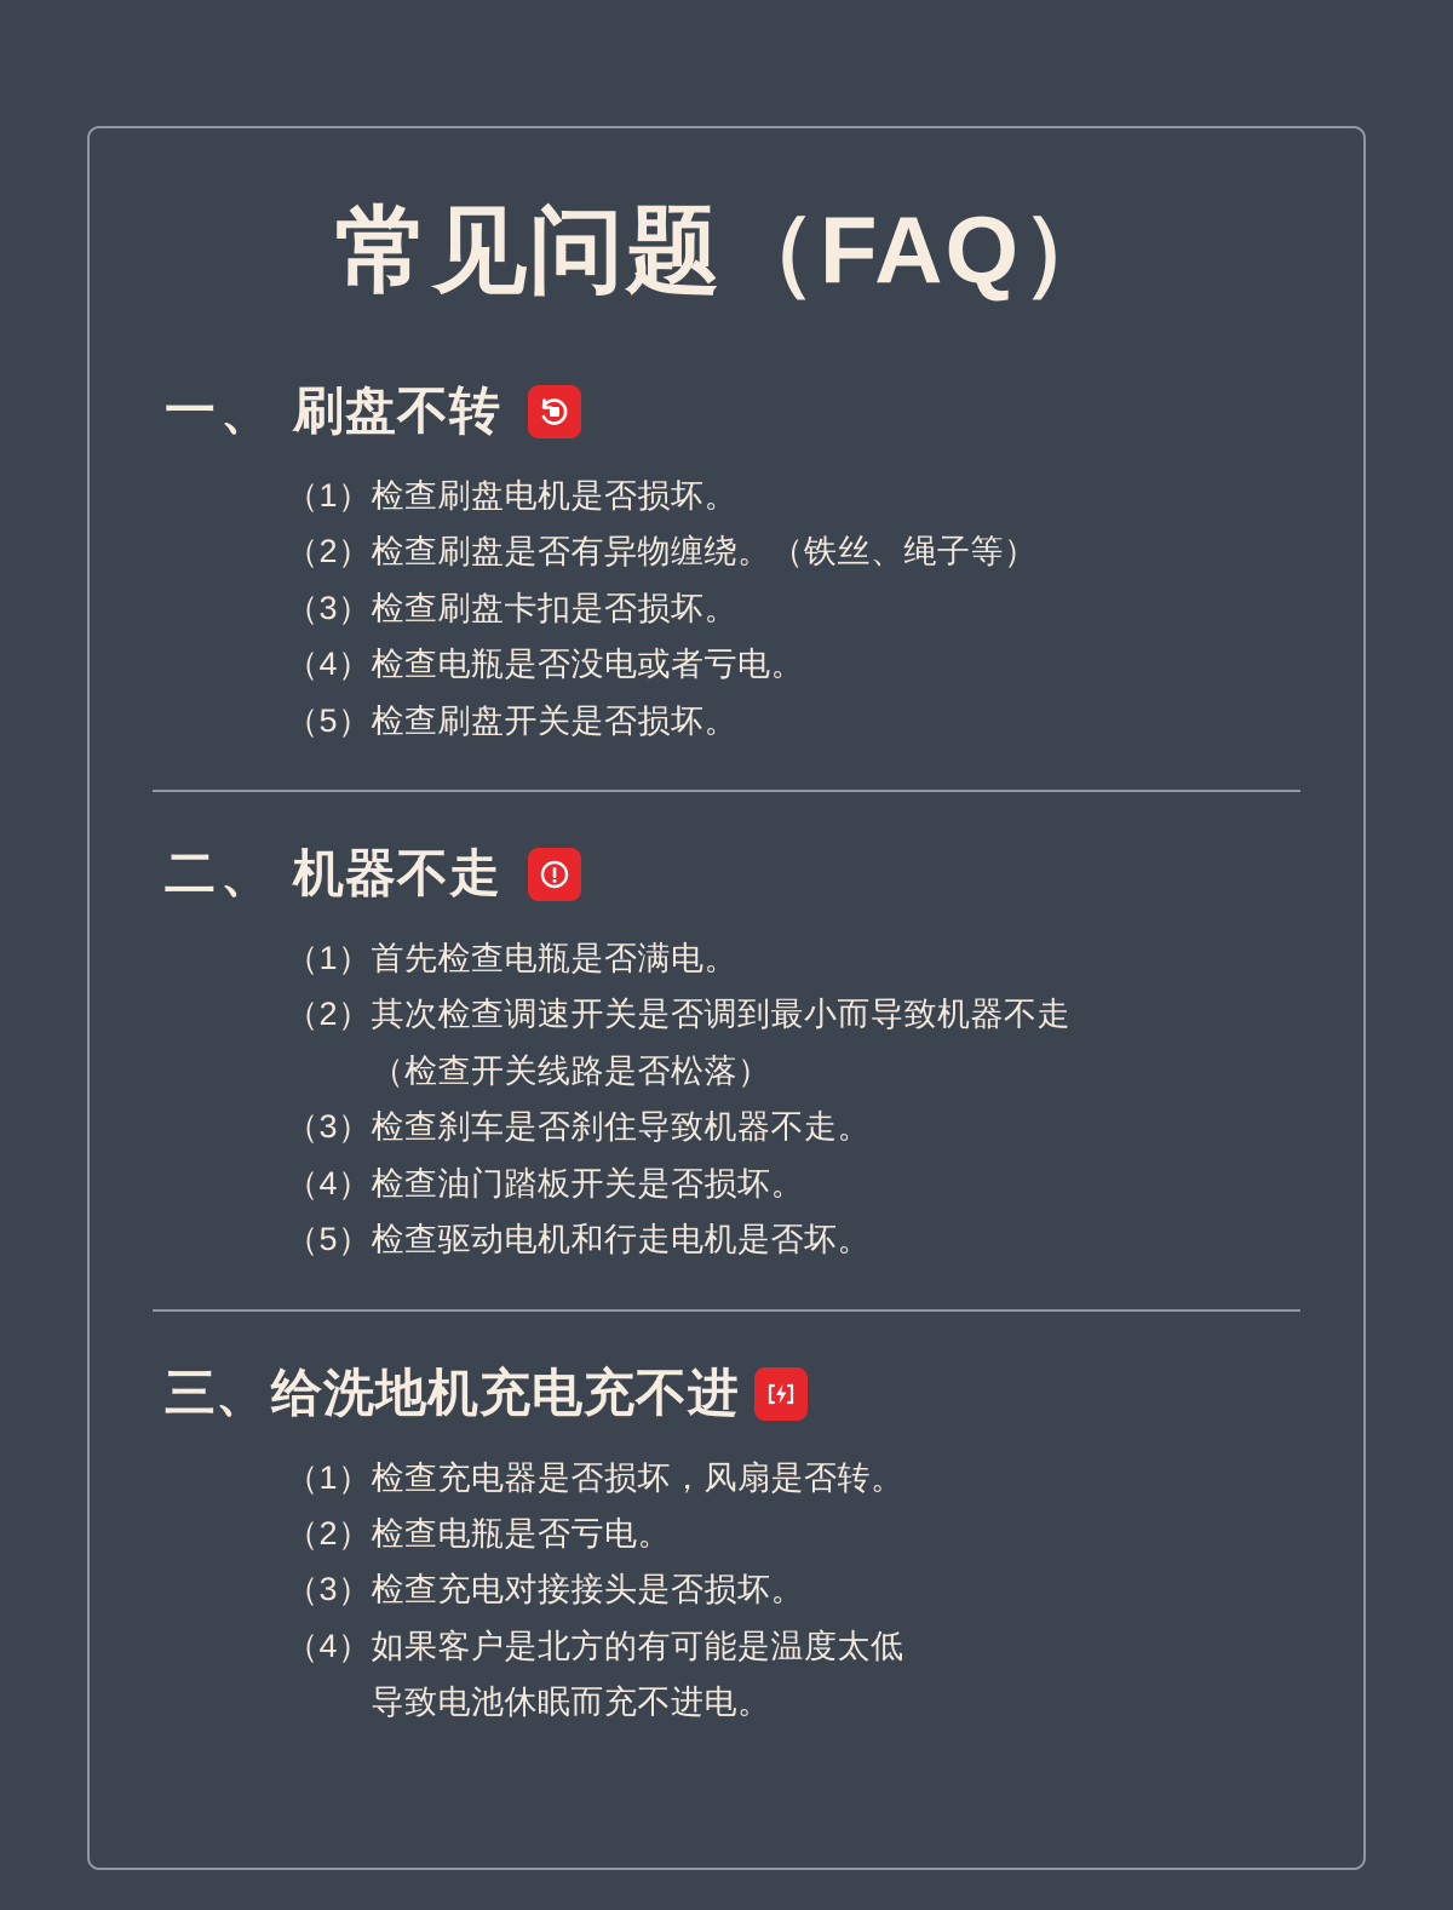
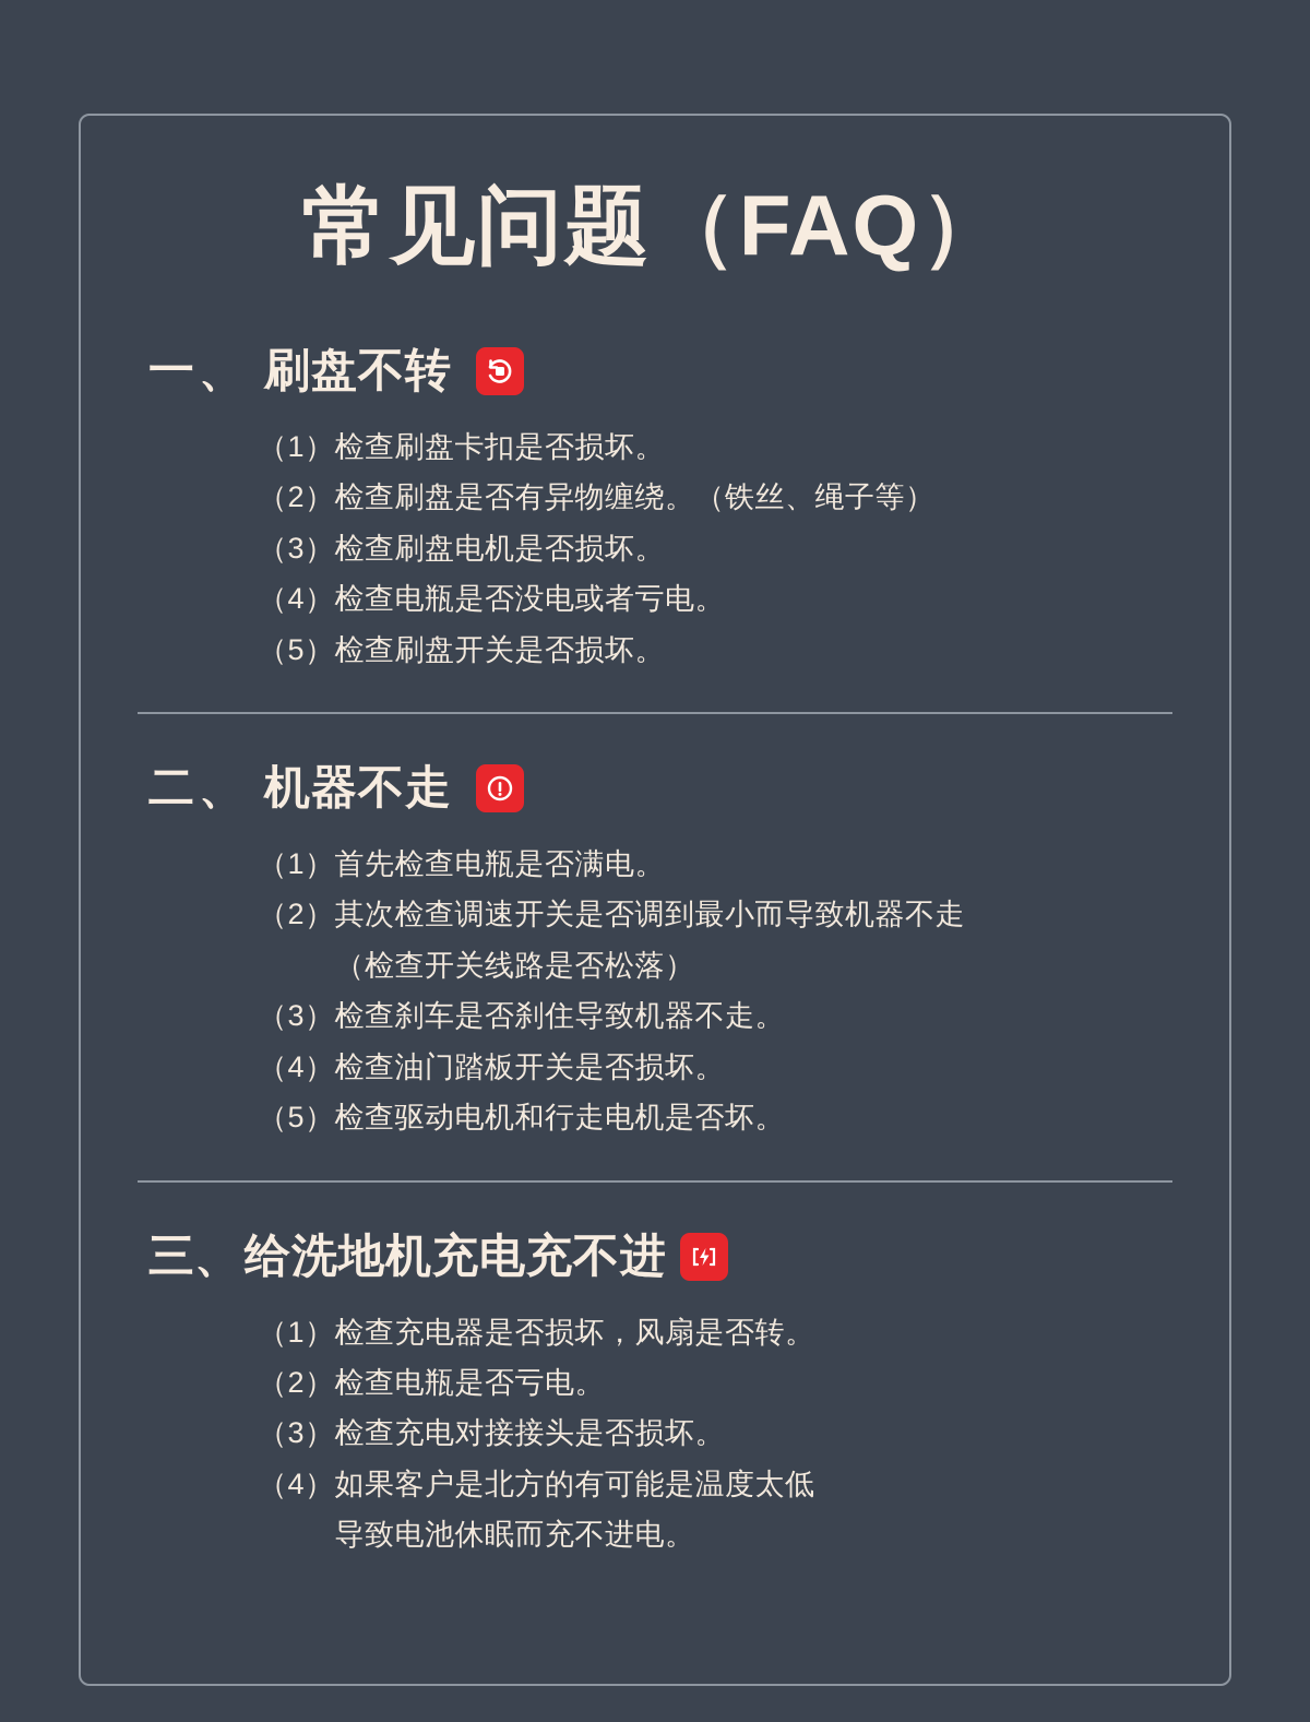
  常见问题（FAQ）
  一、
  刷盘不转
  （1）
- 检查刷盘电机是否损坏。
+ 检查刷盘卡扣是否损坏。
  （2）
  检查刷盘是否有异物缠绕。（铁丝、绳子等）
  （3）
- 检查刷盘卡扣是否损坏。
+ 检查刷盘电机是否损坏。
  （4）
  检查电瓶是否没电或者亏电。
  （5）
  检查刷盘开关是否损坏。
  二、
  机器不走
  （1）
  首先检查电瓶是否满电。
  （2）
  其次检查调速开关是否调到最小而导致机器不走
  （检查开关线路是否松落）
  （3）
  检查刹车是否刹住导致机器不走。
  （4）
  检查油门踏板开关是否损坏。
  （5）
  检查驱动电机和行走电机是否坏。
  三、
  给洗地机充电充不进
  （1）
  检查充电器是否损坏，风扇是否转。
  （2）
  检查电瓶是否亏电。
  （3）
  检查充电对接接头是否损坏。
  （4）
  如果客户是北方的有可能是温度太低
  导致电池休眠而充不进电。
